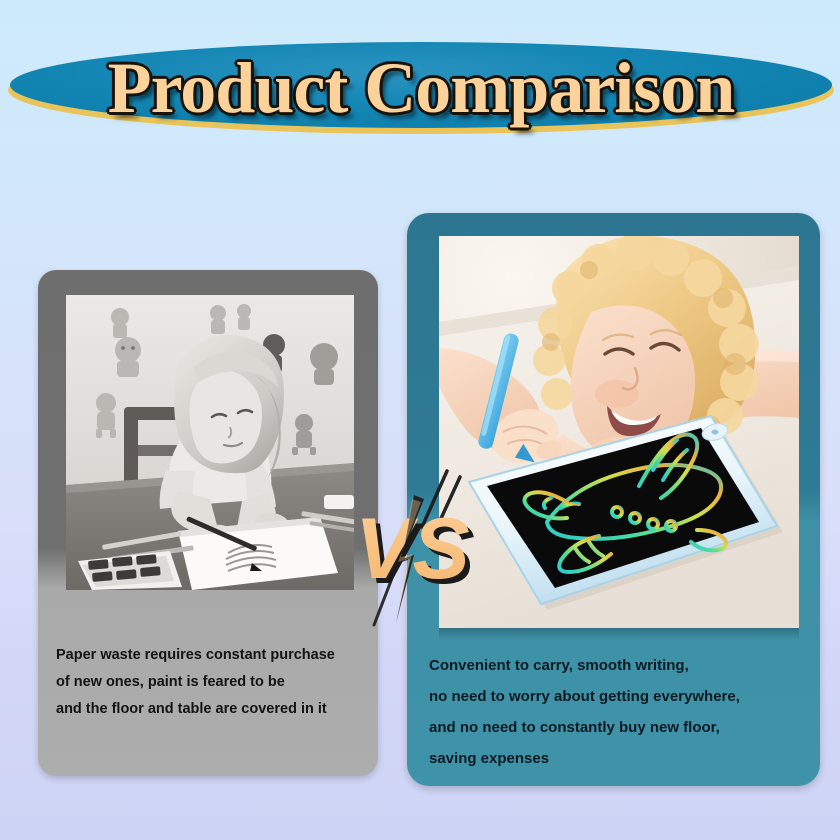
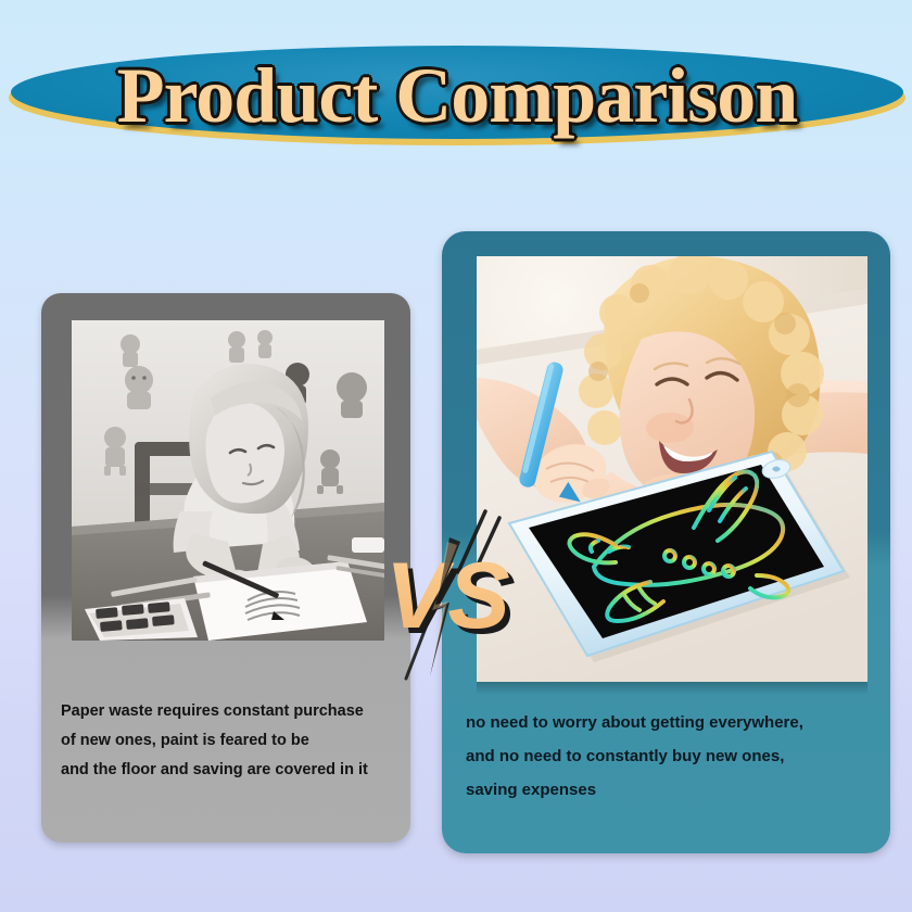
  Product Comparison
  Paper waste requires constant purchase
  of new ones, paint is feared to be
- and the floor and table are covered in it
+ and the floor and saving are covered in it
- Convenient to carry, smooth writing,
  no need to worry about getting everywhere,
- and no need to constantly buy new floor,
+ and no need to constantly buy new ones,
  saving expenses
  VS
